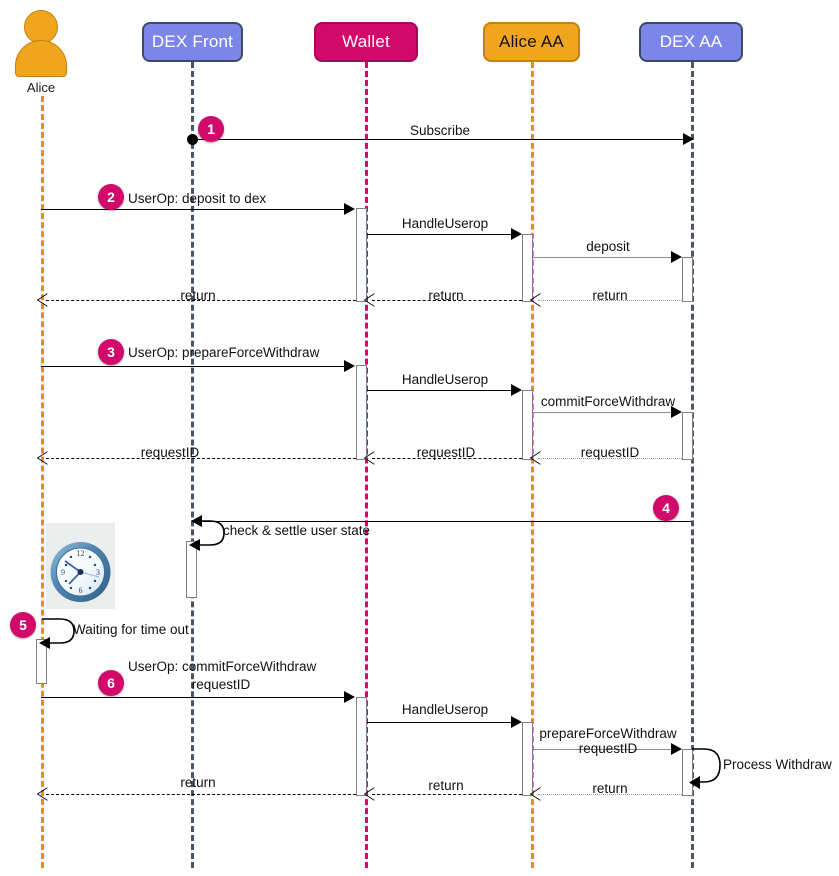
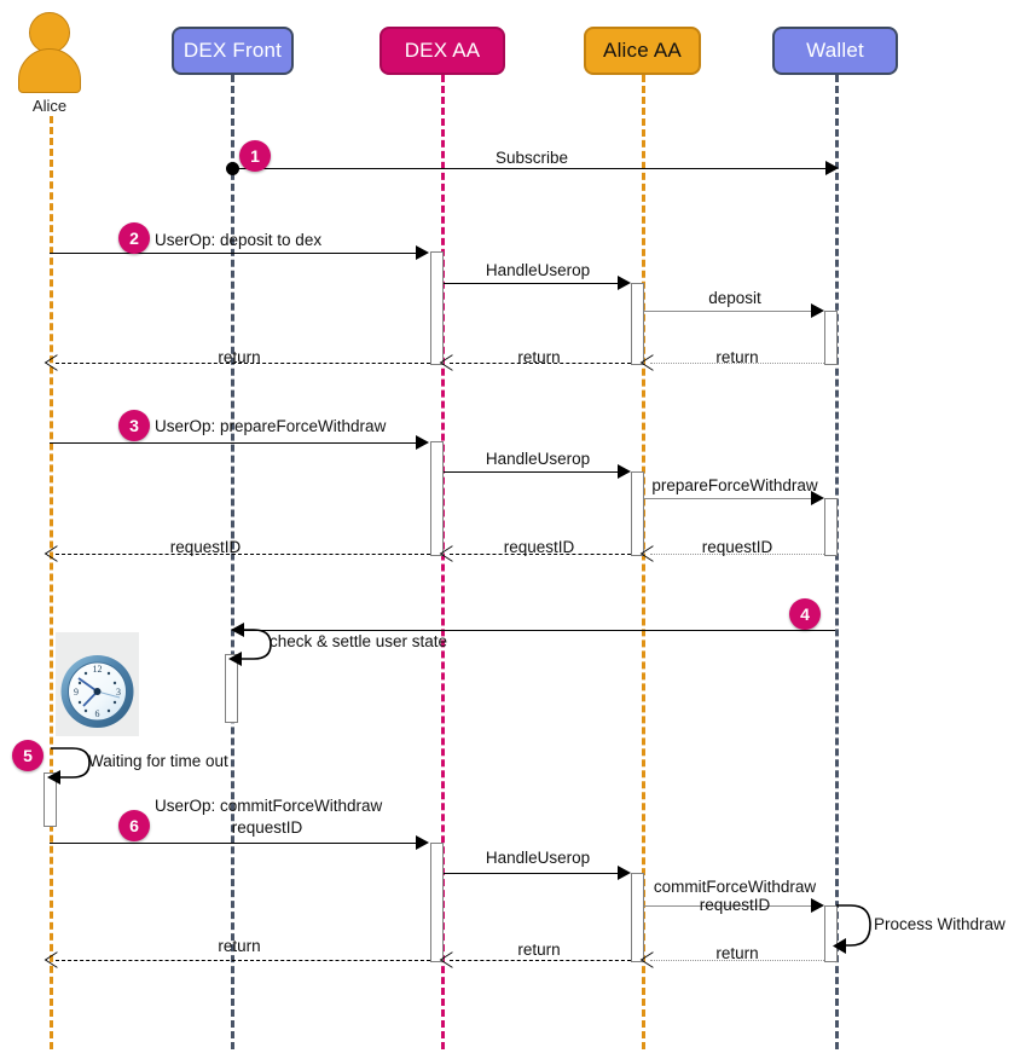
  Alice
  DEX Front
- Wallet
+ DEX AA
  Alice AA
- DEX AA
+ Wallet
  Subscribe
  1
  UserOp: deposit to dex
  2
  HandleUserop
  deposit
  return
  return
  return
  UserOp: prepareForceWithdraw
  3
  HandleUserop
- commitForceWithdraw
+ prepareForceWithdraw
  requestID
  requestID
  requestID
  4
  check & settle user state
  12
  3
  6
  9
  5
  Waiting for time out
  6
  UserOp: commitForceWithdraw
  requestID
  HandleUserop
- prepareForceWithdraw
+ commitForceWithdraw
  requestID
  Process Withdraw
  return
  return
  return
